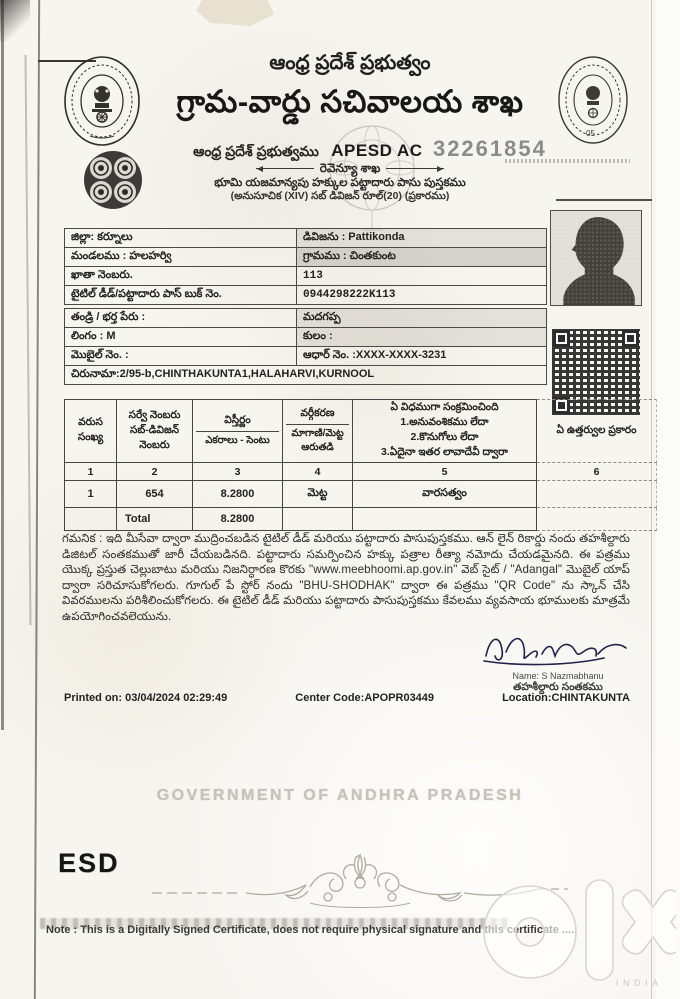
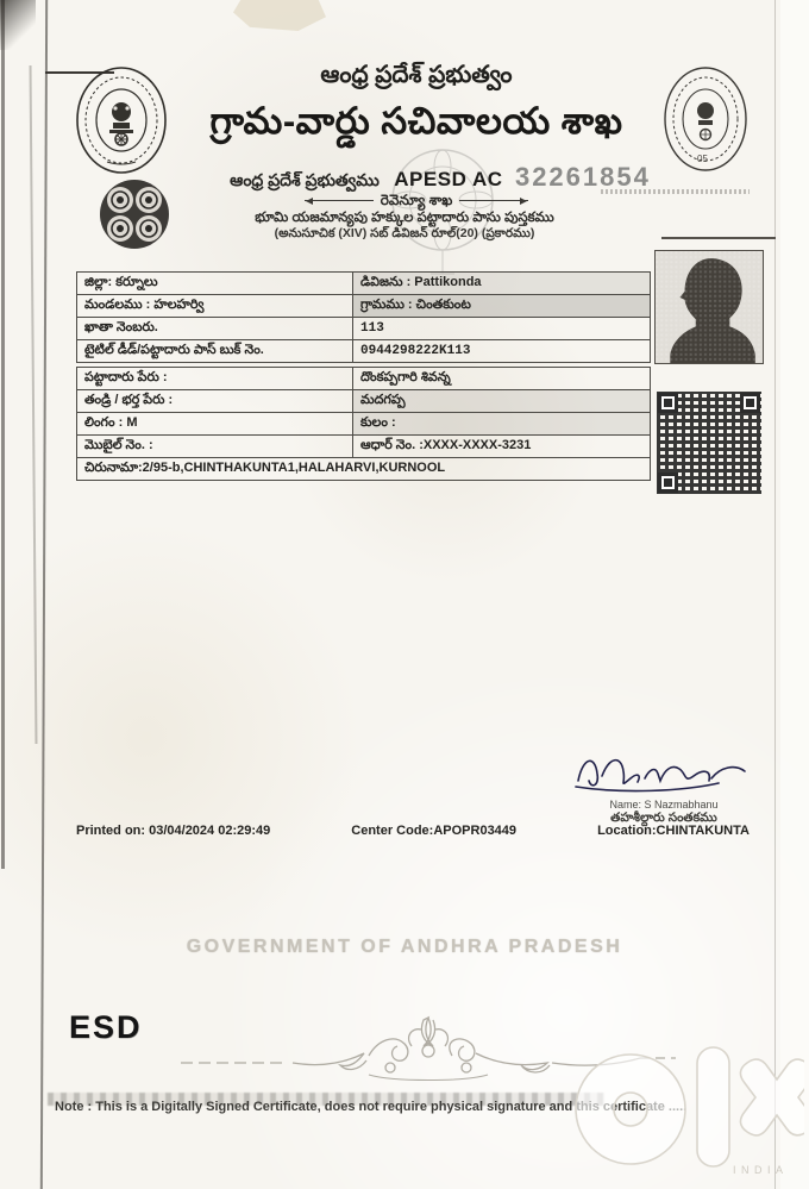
  05
  ఆంధ్ర ప్రదేశ్ ప్రభుత్వం
  గ్రామ-వార్డు సచివాలయ శాఖ
  ఆంధ్ర ప్రదేశ్ ప్రభుత్వము APESD AC 32261854
  రెవెన్యూ శాఖ
  భూమి యజమాన్యపు హక్కుల పట్టాదారు పాసు పుస్తకము
  (అనుసూచిక (XIV) సబ్ డివిజన్ రూల్(20) (ప్రకారము)
  జిల్లా: కర్నూలు	డివిజను : Pattikonda
  మండలము : హలహర్వి	గ్రామము : చింతకుంట
  ఖాతా నెంబరు.	113
  టైటిల్ డీడ్/పట్టాదారు పాస్ బుక్ నెం.	0944298222K113
+ పట్టాదారు పేరు :	దొంకప్పగారి శివన్న
  తండ్రి / భర్త పేరు :	మదగప్ప
  లింగం : M	కులం :
  మొబైల్ నెం. :	ఆధార్ నెం. :XXXX-XXXX-3231
  చిరునామా:2/95-b,CHINTHAKUNTA1,HALAHARVI,KURNOOL
- వరుస సంఖ్య	సర్వే నెంబరు సబ్-డివిజన్ నెంబరు	విస్తీర్ణం ఎకరాలు - సెంటు	వర్గీకరణ మాగాణి/మెట్ట ఆరుతడి	ఏ విధముగా సంక్రమించింది 1.అనువంశికము లేదా 2.కొనుగోలు లేదా 3.ఏదైనా ఇతర లావాదేవీ ద్వారా	ఏ ఉత్తర్వుల ప్రకారం
- 1	2	3	4	5	6
- 1	654	8.2800	మెట్ట	వారసత్వం
- 	Total	8.2800
- గమనిక : ఇది మీసేవా ద్వారా ముద్రించబడిన టైటిల్ డీడ్ మరియు పట్టాదారు పాసుపుస్తకము. ఆన్ లైన్ రికార్డు నందు తహశీల్దారు డిజిటల్ సంతకముతో జారీ చేయబడినది. పట్టాదారు సమర్పించిన హక్కు పత్రాల రీత్యా నమోదు చేయడమైనది. ఈ పత్రము యొక్క ప్రస్తుత చెల్లుబాటు మరియు నిజనిర్ధారణ కొరకు "www.meebhoomi.ap.gov.in" వెబ్ సైట్ / "Adangal" మొబైల్ యాప్ ద్వారా సరిచూసుకోగలరు. గూగుల్ పే స్టోర్ నందు "BHU-SHODHAK" ద్వారా ఈ పత్రము "QR Code" ను స్కాన్ చేసి వివరములను పరిశీలించుకోగలరు. ఈ టైటిల్ డీడ్ మరియు పట్టాదారు పాసుపుస్తకము కేవలము వ్యవసాయ భూములకు మాత్రమే ఉపయోగించవలెయును.
  Name: S Nazmabhanu
  తహశీల్దారు సంతకము
  Printed on: 03/04/2024 02:29:49
  Center Code:APOPR03449
  Location:CHINTAKUNTA
  GOVERNMENT OF ANDHRA PRADESH
  ESD
  Note : This is a Digitally Signed Certificate, does not require physical signature and this certificate .....
  INDIA
